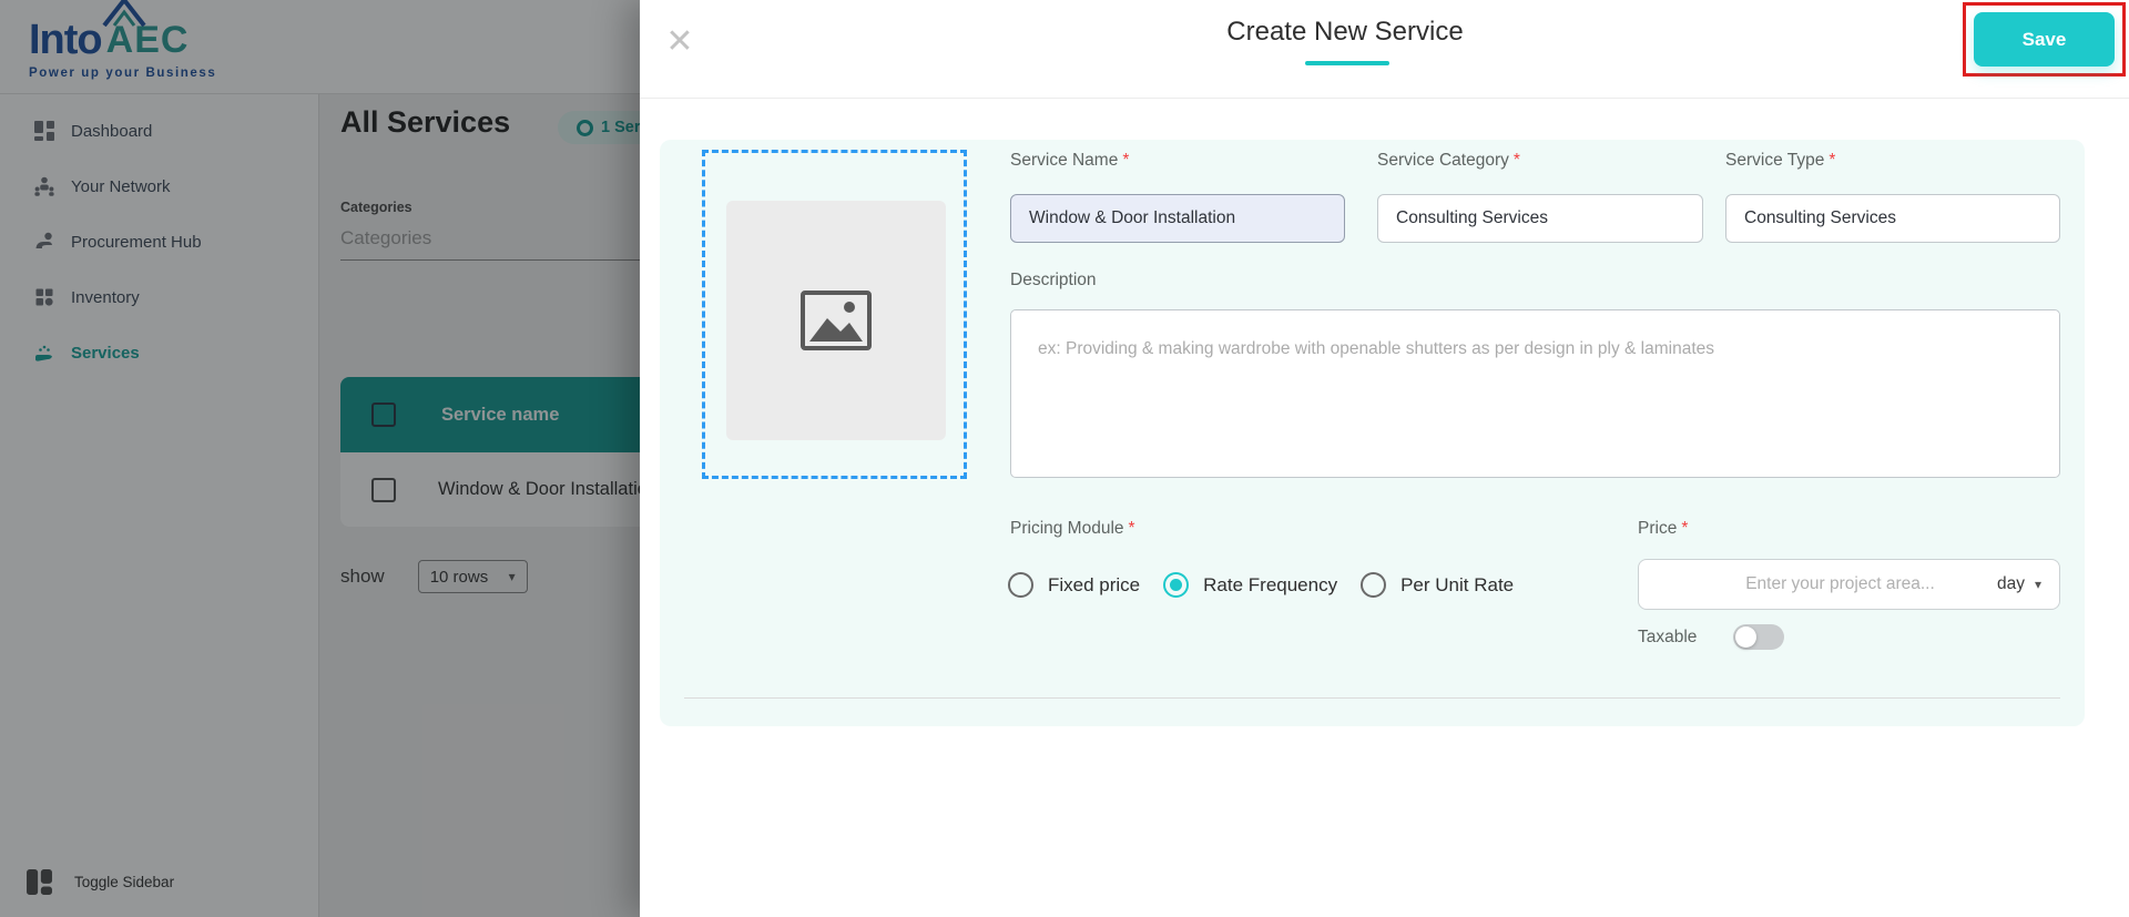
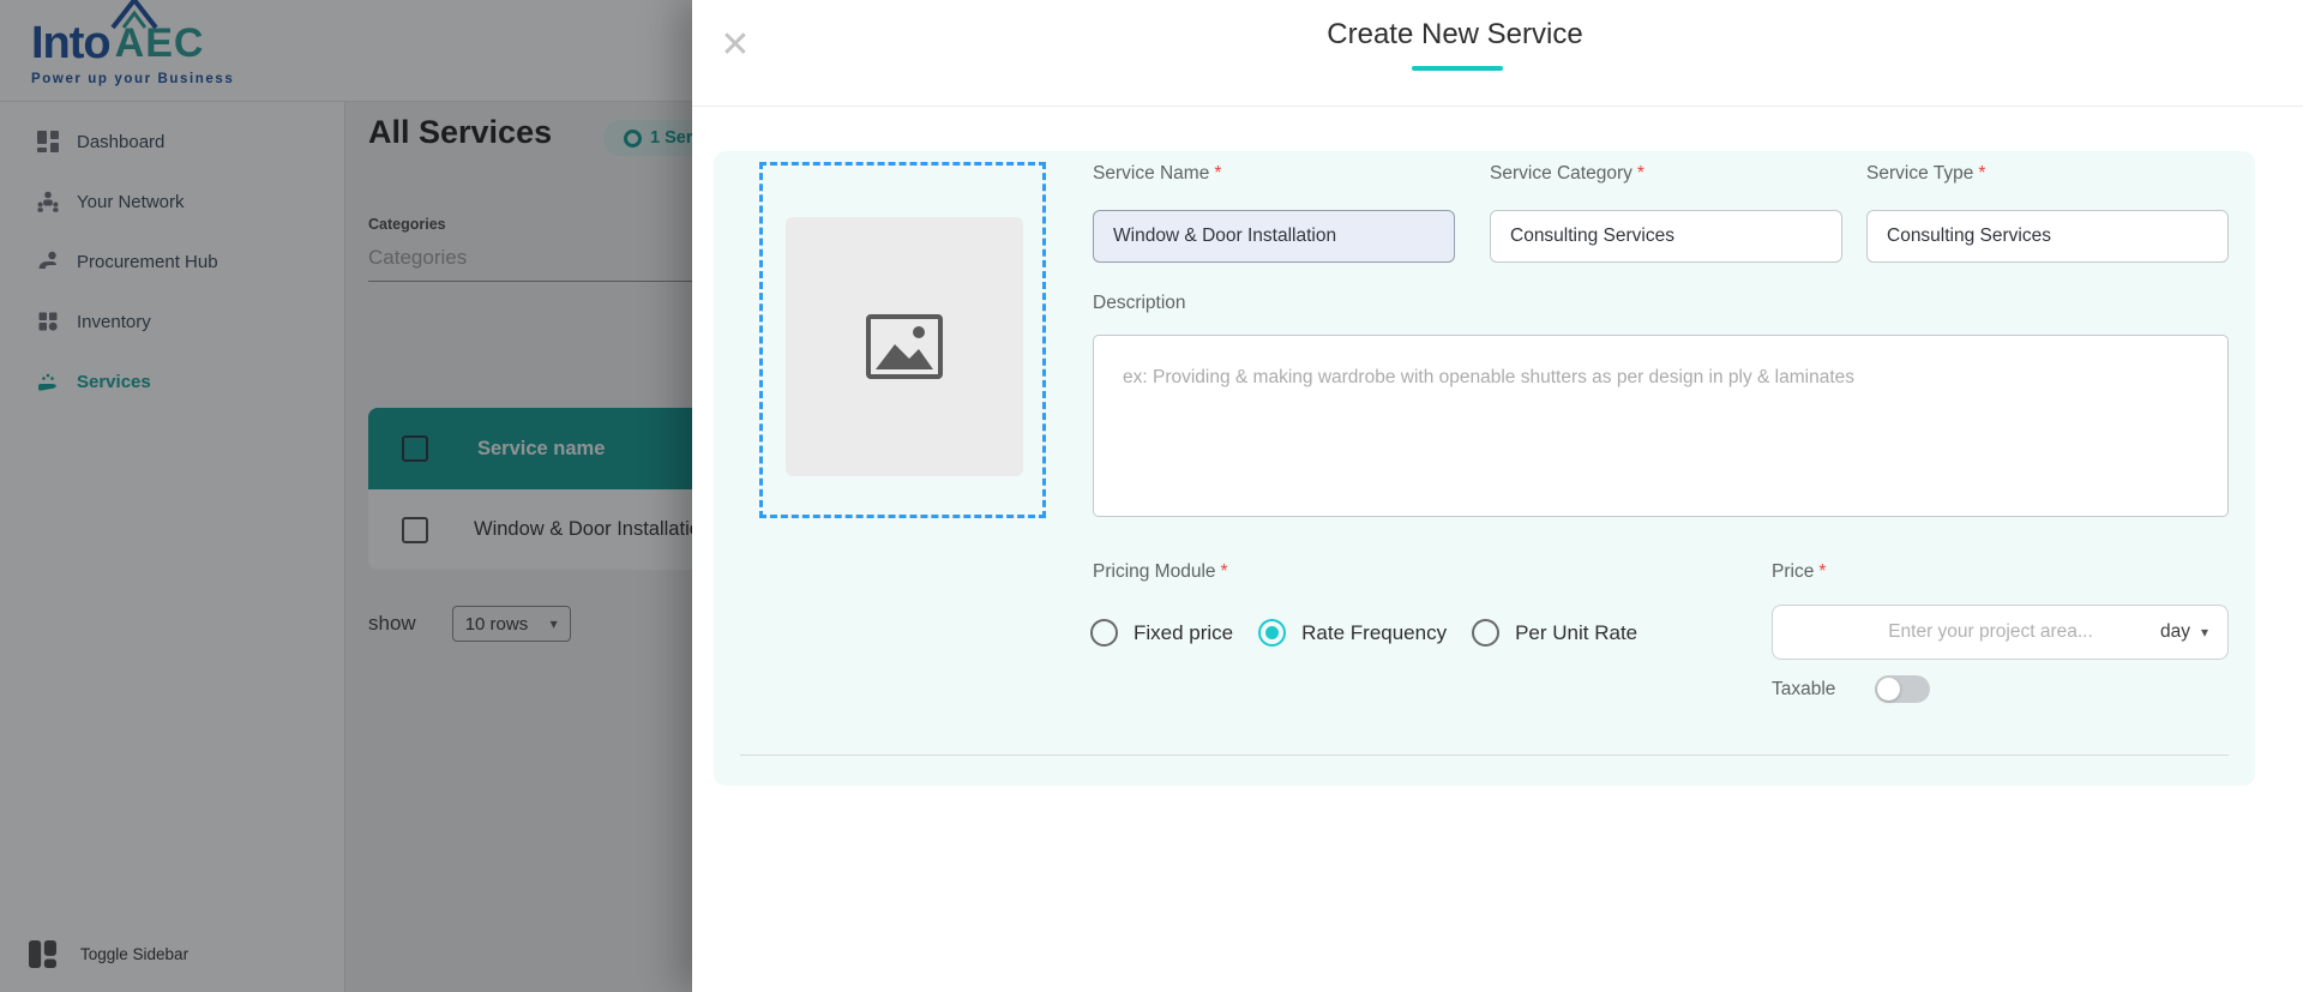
  Into
  AEC
  Power up your Business
  Dashboard
  Your Network
  Procurement Hub
  Inventory
  Services
  Toggle Sidebar
  All Services
  Categories
  Categories
  Service name
  Window & Door Installati
  show
  10 rows
  ▾
  ✕
  Create New Service
- Save
  Service Name *
  Window & Door Installation
  Service Category *
  Consulting Services
  Service Type *
  Consulting Services
  Description
  ex: Providing & making wardrobe with openable shutters as per design in ply & laminates
  Pricing Module *
  Fixed price
  Rate Frequency
  Per Unit Rate
  Price *
  Enter your project area...
  day
  ▾
  Taxable
